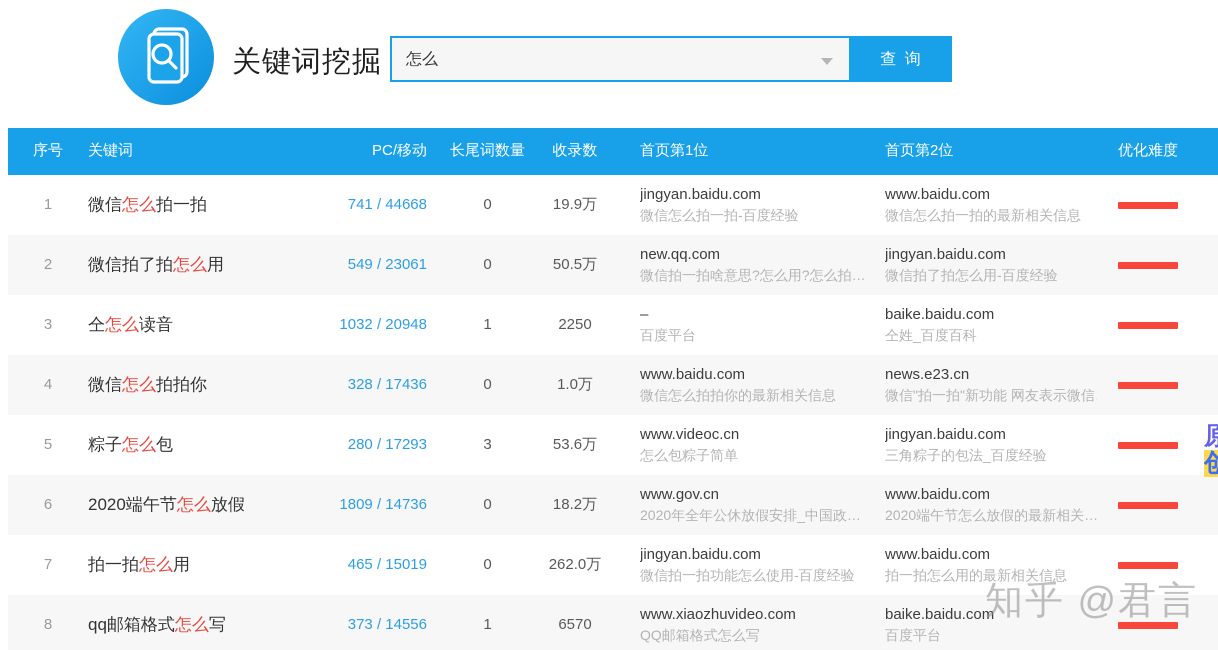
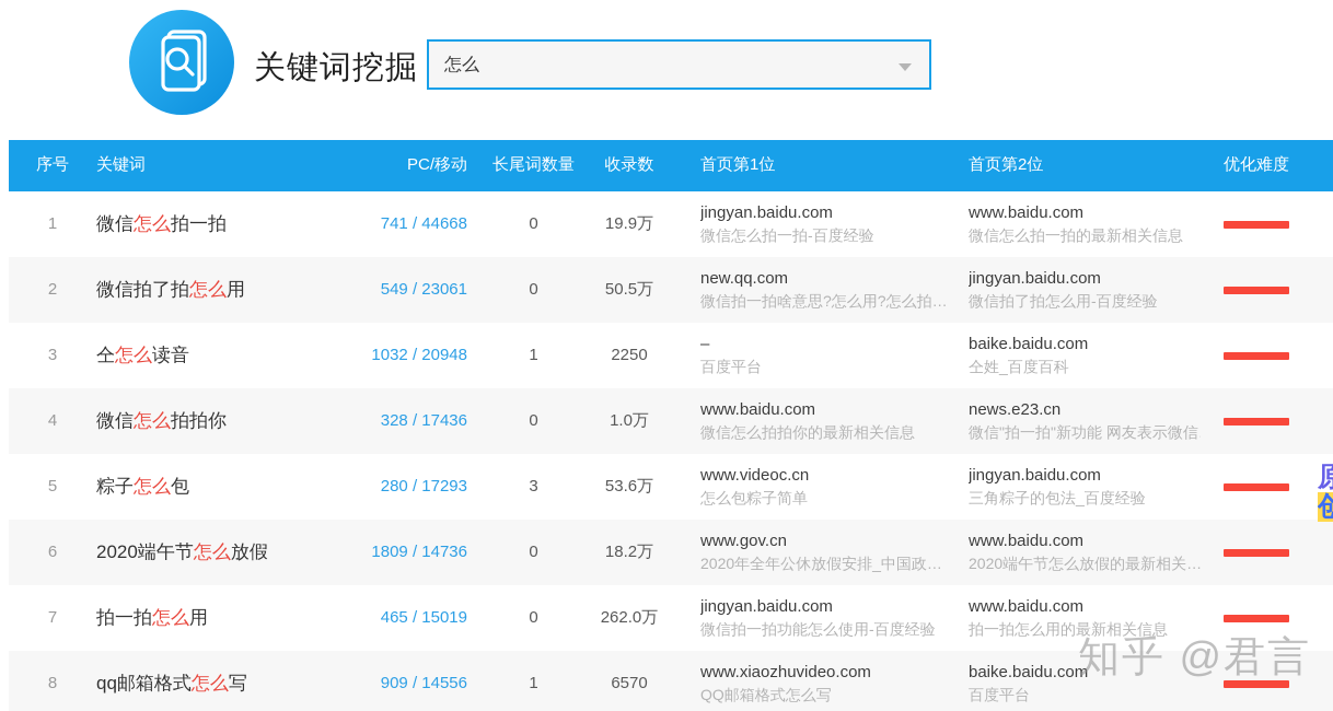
  关键词挖掘
  怎么
- 查 询
  序号
  关键词
  PC/移动
  长尾词数量
  收录数
  首页第1位
  首页第2位
  优化难度
  1
  微信怎么拍一拍
  741 / 44668
  0
  19.9万
  jingyan.baidu.com
  微信怎么拍一拍-百度经验
  www.baidu.com
  微信怎么拍一拍的最新相关信息
  2
  微信拍了拍怎么用
  549 / 23061
  0
  50.5万
  new.qq.com
  微信拍一拍啥意思?怎么用?怎么拍…
  jingyan.baidu.com
  微信拍了拍怎么用-百度经验
  3
  仝怎么读音
  1032 / 20948
  1
  2250
  –
  百度平台
  baike.baidu.com
  仝姓_百度百科
  4
  微信怎么拍拍你
  328 / 17436
  0
  1.0万
  www.baidu.com
  微信怎么拍拍你的最新相关信息
  news.e23.cn
  微信"拍一拍"新功能 网友表示微信
  5
  粽子怎么包
  280 / 17293
  3
  53.6万
  www.videoc.cn
  怎么包粽子简单
  jingyan.baidu.com
  三角粽子的包法_百度经验
  6
  2020端午节怎么放假
  1809 / 14736
  0
  18.2万
  www.gov.cn
  2020年全年公休放假安排_中国政…
  www.baidu.com
  2020端午节怎么放假的最新相关…
  7
  拍一拍怎么用
  465 / 15019
  0
  262.0万
  jingyan.baidu.com
  微信拍一拍功能怎么使用-百度经验
  www.baidu.com
  拍一拍怎么用的最新相关信息
  8
  qq邮箱格式怎么写
- 373 / 14556
+ 909 / 14556
  1
  6570
  www.xiaozhuvideo.com
  QQ邮箱格式怎么写
  baike.baidu.com
  百度平台
  知乎 @君言
  原
  创
